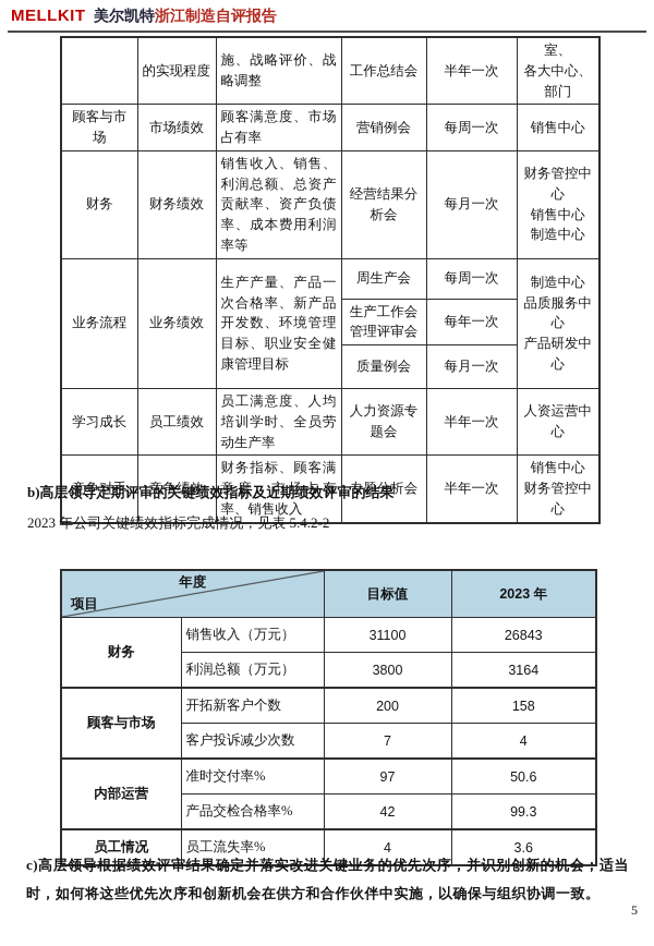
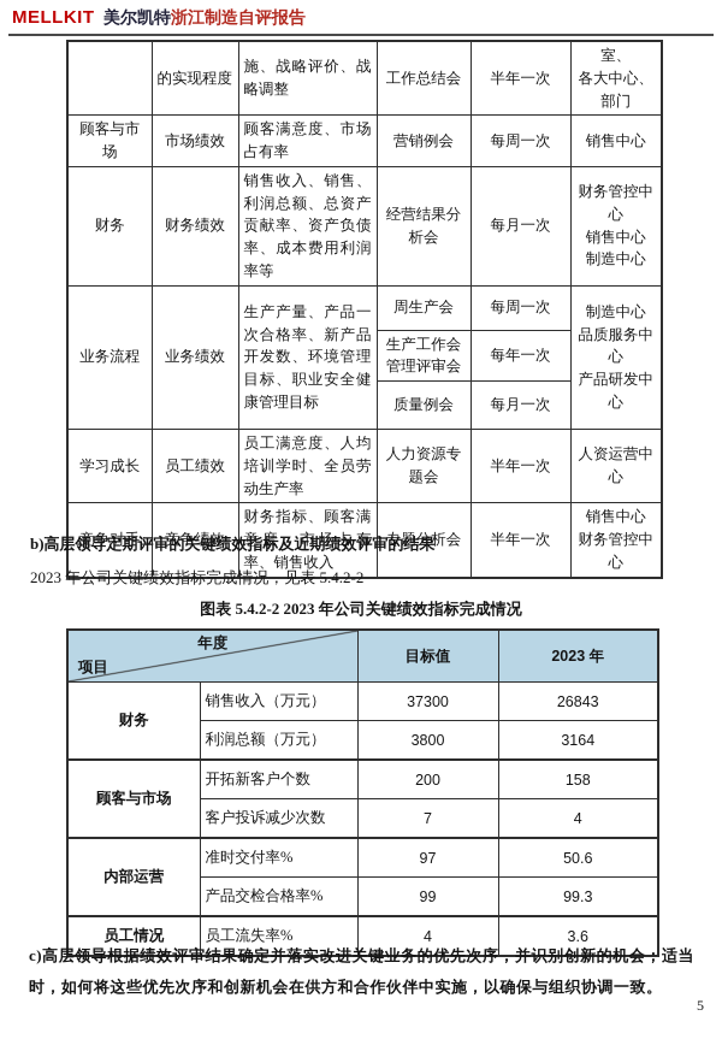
  MELLKIT 美尔凯特浙江制造自评报告
  	的实现程度	施、战略评价、战略调整	工作总结会	半年一次	室、 各大中心、 部门
  顾客与市场	市场绩效	顾客满意度、市场占有率	营销例会	每周一次	销售中心
  财务	财务绩效	销售收入、销售、利润总额、总资产贡献率、资产负债率、成本费用利润率等	经营结果分析会	每月一次	财务管控中心 销售中心 制造中心
  业务流程	业务绩效	生产产量、产品一次合格率、新产品开发数、环境管理目标、职业安全健康管理目标	周生产会	每周一次	制造中心 品质服务中心 产品研发中心
  生产工作会管理评审会	每年一次
  质量例会	每月一次
  学习成长	员工绩效	员工满意度、人均培训学时、全员劳动生产率	人力资源专题会	半年一次	人资运营中心
  竞争对手	竞争绩效	财务指标、顾客满意度、市场占有率、销售收入	专题分析会	半年一次	销售中心 财务管控中心
  b)高层领导定期评审的关键绩效指标及近期绩效评审的结果
  2023 年公司关键绩效指标完成情况，见表 5.4.2-2
+ 图表 5.4.2-2 2023 年公司关键绩效指标完成情况
  年度 项目	目标值	2023 年
- 财务	销售收入（万元）	31100	26843
+ 财务	销售收入（万元）	37300	26843
  利润总额（万元）	3800	3164
  顾客与市场	开拓新客户个数	200	158
  客户投诉减少次数	7	4
  内部运营	准时交付率%	97	50.6
- 产品交检合格率%	42	99.3
+ 产品交检合格率%	99	99.3
  员工情况	员工流失率%	4	3.6
  c)高层领导根据绩效评审结果确定并落实改进关键业务的优先次序，并识别创新的机会；适当时，如何将这些优先次序和创新机会在供方和合作伙伴中实施，以确保与组织协调一致。
  5
